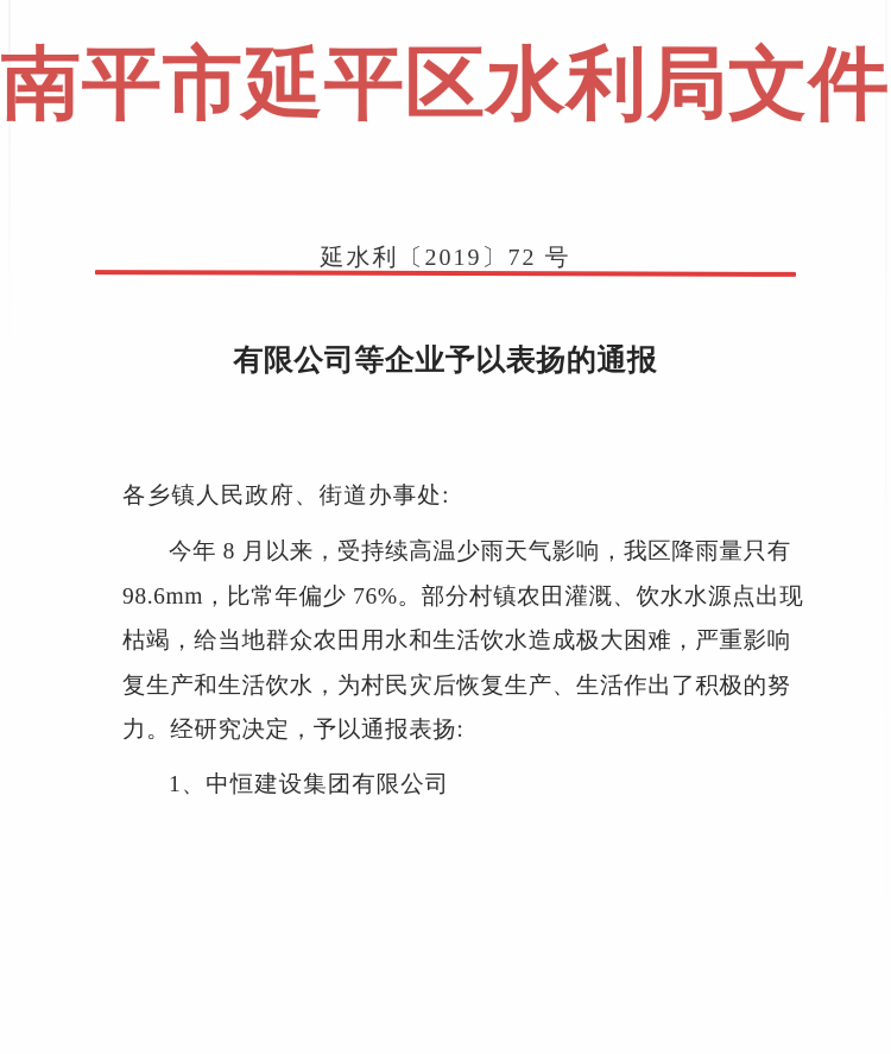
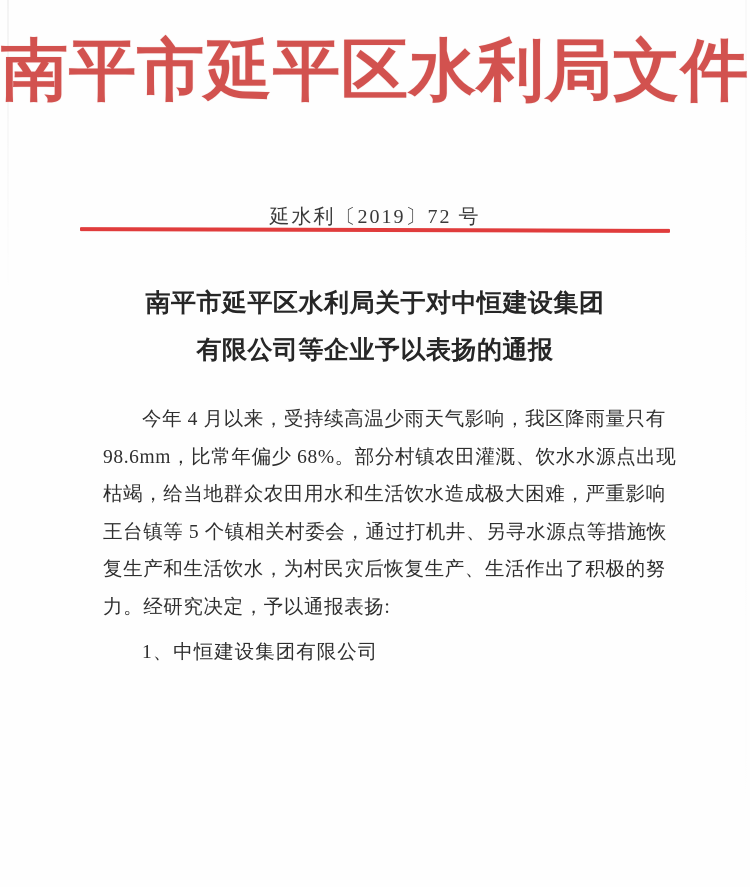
  南平市延平区水利局文件
  延水利〔2019〕72 号
+ 南平市延平区水利局关于对中恒建设集团
  有限公司等企业予以表扬的通报
- 各乡镇人民政府、街道办事处:
- 今年 8 月以来，受持续高温少雨天气影响，我区降雨量只有
+ 今年 4 月以来，受持续高温少雨天气影响，我区降雨量只有
- 98.6mm，比常年偏少 76%。部分村镇农田灌溉、饮水水源点出现
+ 98.6mm，比常年偏少 68%。部分村镇农田灌溉、饮水水源点出现
  枯竭，给当地群众农田用水和生活饮水造成极大困难，严重影响
+ 王台镇等 5 个镇相关村委会，通过打机井、另寻水源点等措施恢
  复生产和生活饮水，为村民灾后恢复生产、生活作出了积极的努
  力。经研究决定，予以通报表扬:
  1、中恒建设集团有限公司
